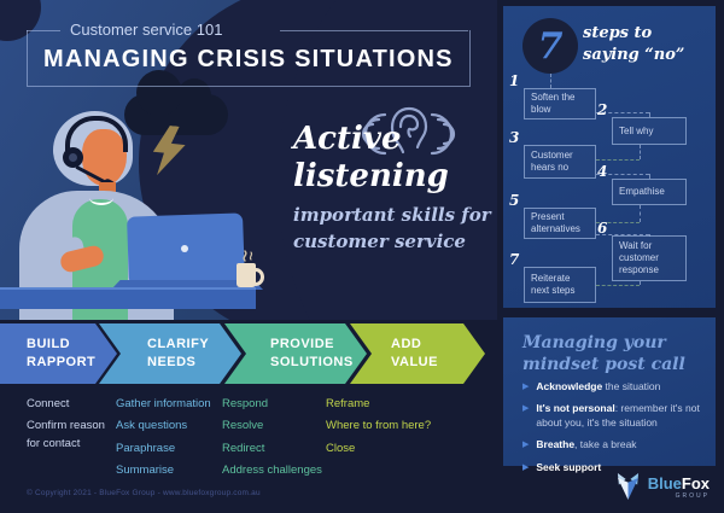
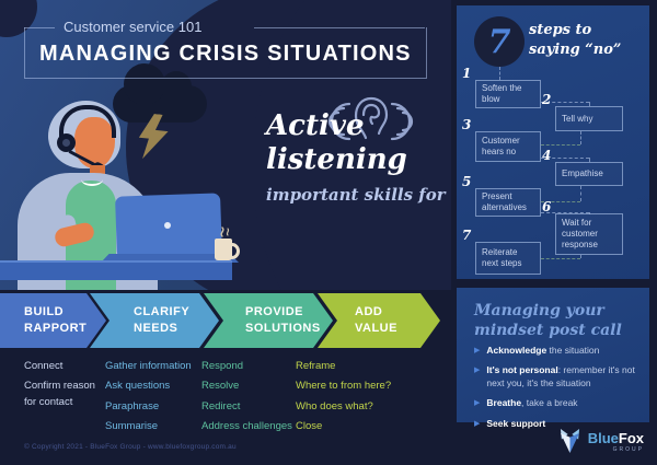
  Customer service 101
  MANAGING CRISIS SITUATIONS
  Active
  listening
  important skills for
- customer service
  7
  steps to
  saying “no”
  1
  Soften the blow
  2
  Tell why
  3
  Customer hears no
  4
  Empathise
  5
  Present alternatives
  6
  Wait for customer response
  7
  Reiterate next steps
  BUILD
  RAPPORT
  CLARIFY
  NEEDS
  PROVIDE
  SOLUTIONS
  ADD
  VALUE
  Connect
  Confirm reason for contact
  Gather information
  Ask questions
  Paraphrase
  Summarise
  Respond
  Resolve
  Redirect
  Address challenges
  Reframe
  Where to from here?
+ Who does what?
  Close
  Managing your
  mindset post call
  Acknowledge the situation
- It's not personal: remember it's not about you, it's the situation
+ It's not personal: remember it's not next you, it's the situation
  Breathe, take a break
  Seek support
  BlueFox
